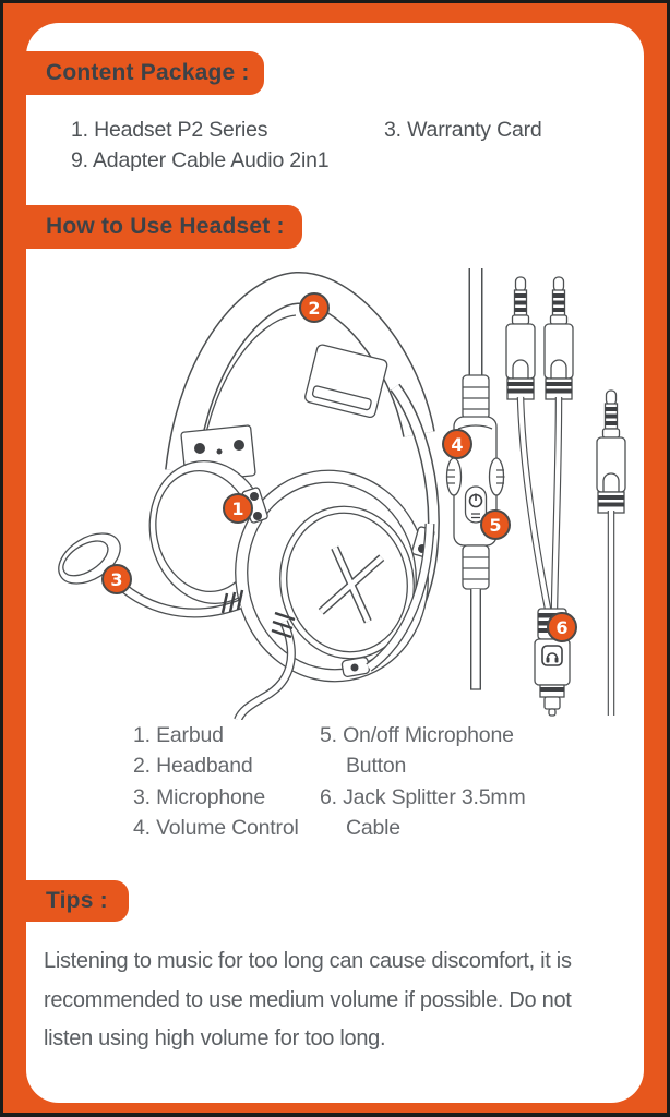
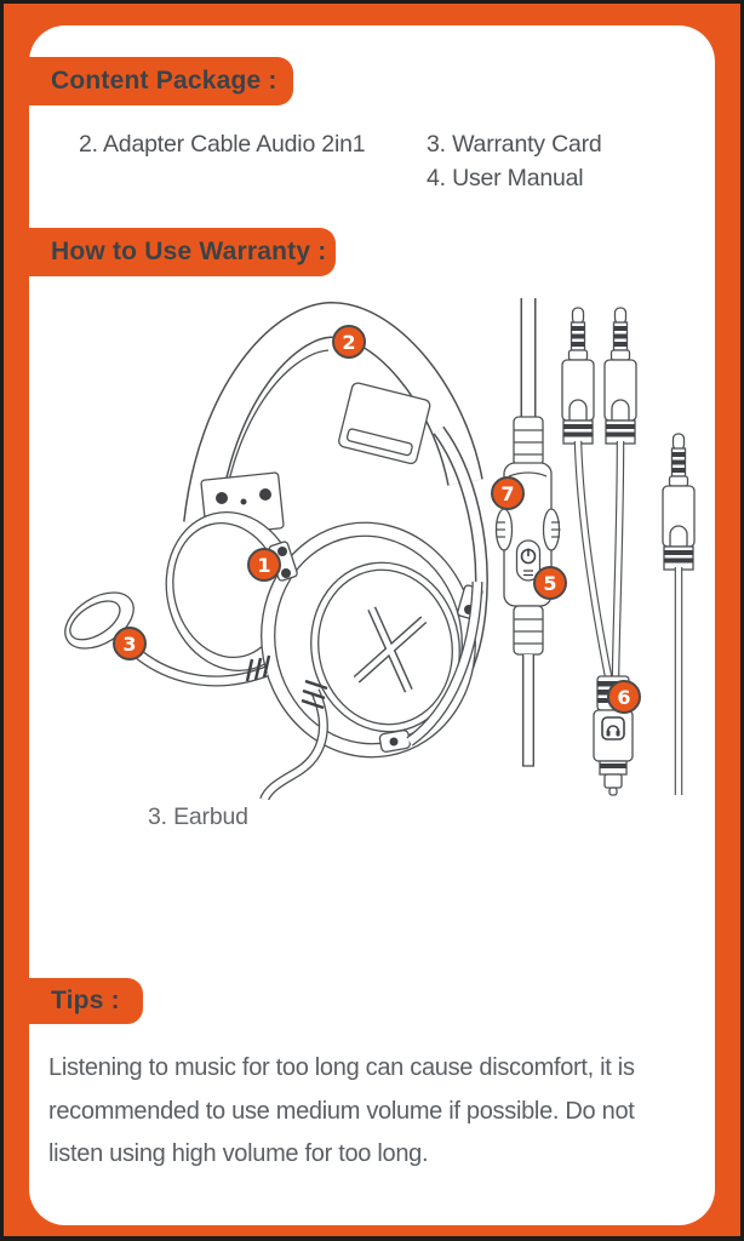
  Content Package :
- 1. Headset P2 Series
- 9. Adapter Cable Audio 2in1
+ 2. Adapter Cable Audio 2in1
  3. Warranty Card
+ 4. User Manual
- How to Use Headset :
+ How to Use Warranty :
  1
  2
  3
- 4
+ 7
  5
  6
- 1. Earbud
+ 3. Earbud
- 2. Headband
- 3. Microphone
- 4. Volume Control
- 5. On/off Microphone
- Button
- 6. Jack Splitter 3.5mm
- Cable
  Tips :
  Listening to music for too long can cause discomfort, it is
  recommended to use medium volume if possible. Do not
  listen using high volume for too long.
